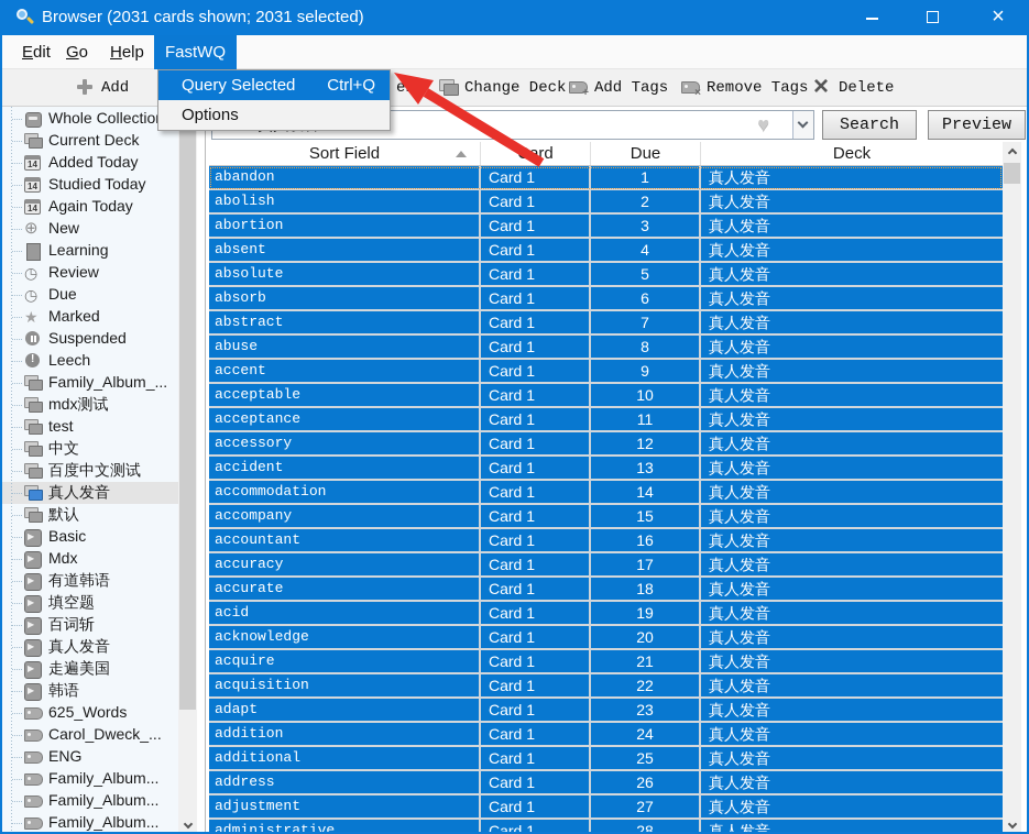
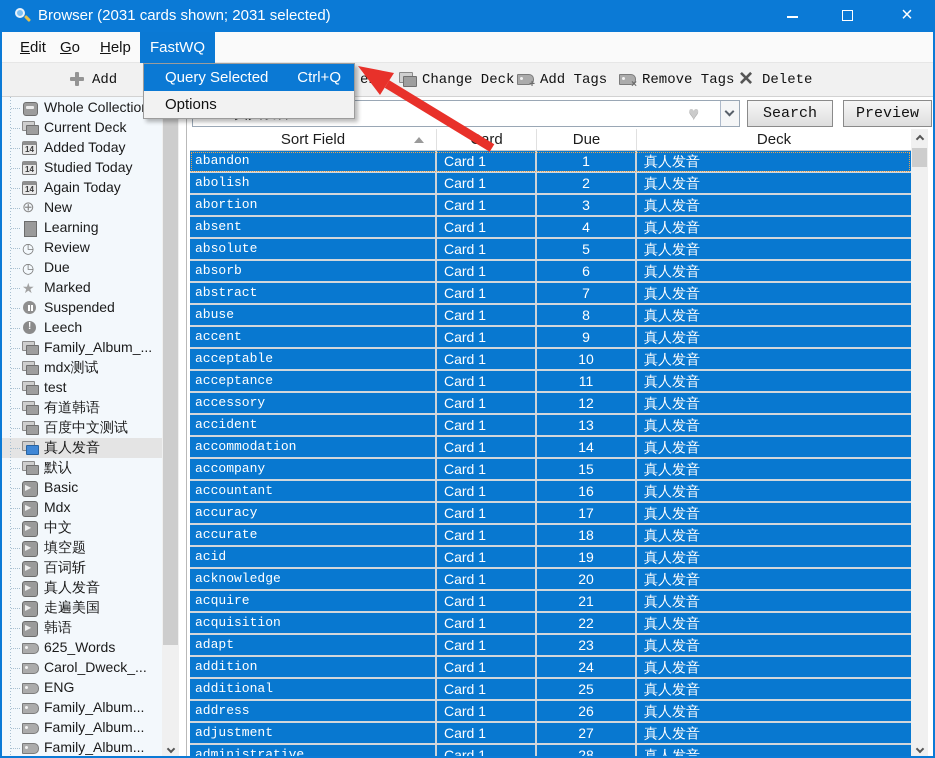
  Browser (2031 cards shown; 2031 selected)
  ×
  Edit
  Go
  Help
  FastWQ
  Add
  Change Deck
  +
  Add Tags
  ×
  Remove Tags
  Delete
  Whole Collectio
  Current Deck
  14
  Added Today
  14
  Studied Today
  14
  Again Today
  ⊕
  New
  Learning
  ◷
  Review
  ◷
  Due
  ★
  Marked
  Suspended
  Leech
  Family_Album_...
  mdx测试
  test
- 中文
+ 有道韩语
  百度中文测试
  真人发音
  默认
  Basic
  Mdx
- 有道韩语
+ 中文
  填空题
  百词斩
  真人发音
  走遍美国
  韩语
  625_Words
  Carol_Dweck_...
  ENG
  Family_Album...
  Family_Album...
  Family_Album...
  ♥
  Search
  Preview
  Sort Field
  Due
  Deck
  abandon
  Card 1
  1
  真人发音
  abolish
  Card 1
  2
  真人发音
  abortion
  Card 1
  3
  真人发音
  absent
  Card 1
  4
  真人发音
  absolute
  Card 1
  5
  真人发音
  absorb
  Card 1
  6
  真人发音
  abstract
  Card 1
  7
  真人发音
  abuse
  Card 1
  8
  真人发音
  accent
  Card 1
  9
  真人发音
  acceptable
  Card 1
  10
  真人发音
  acceptance
  Card 1
  11
  真人发音
  accessory
  Card 1
  12
  真人发音
  accident
  Card 1
  13
  真人发音
  accommodation
  Card 1
  14
  真人发音
  accompany
  Card 1
  15
  真人发音
  accountant
  Card 1
  16
  真人发音
  accuracy
  Card 1
  17
  真人发音
  accurate
  Card 1
  18
  真人发音
  acid
  Card 1
  19
  真人发音
  acknowledge
  Card 1
  20
  真人发音
  acquire
  Card 1
  21
  真人发音
  acquisition
  Card 1
  22
  真人发音
  adapt
  Card 1
  23
  真人发音
  addition
  Card 1
  24
  真人发音
  additional
  Card 1
  25
  真人发音
  address
  Card 1
  26
  真人发音
  adjustment
  Card 1
  27
  真人发音
  administrative
  Card 1
  28
  真人发音
  Query Selected
  Ctrl+Q
  Options
